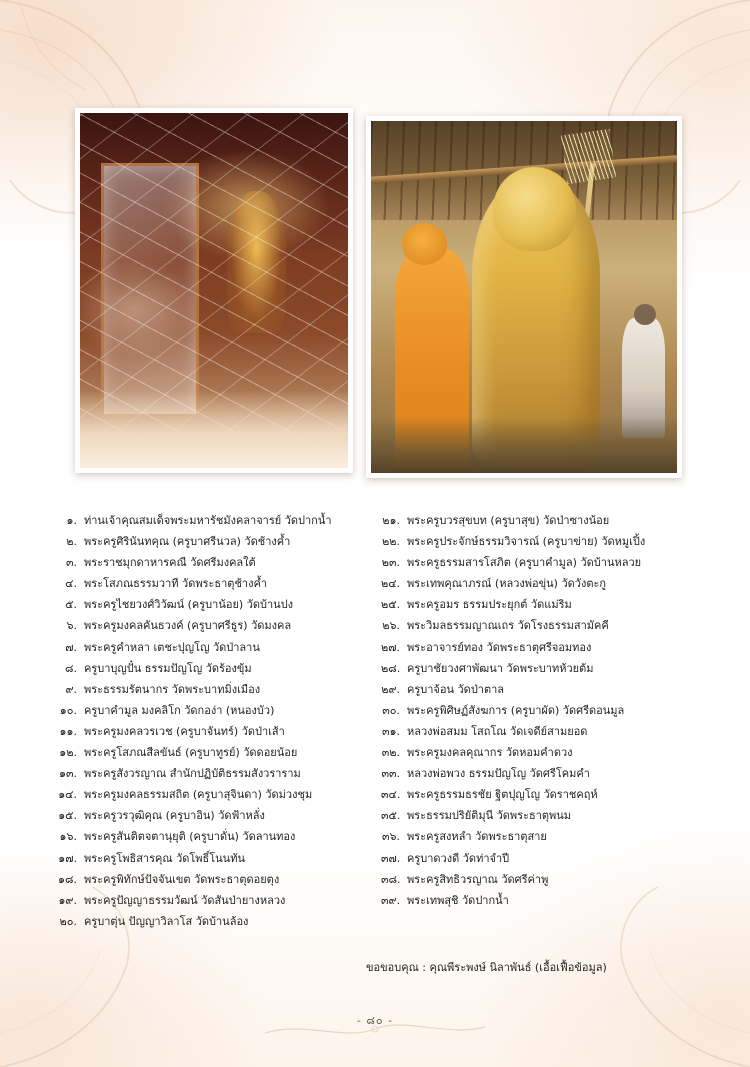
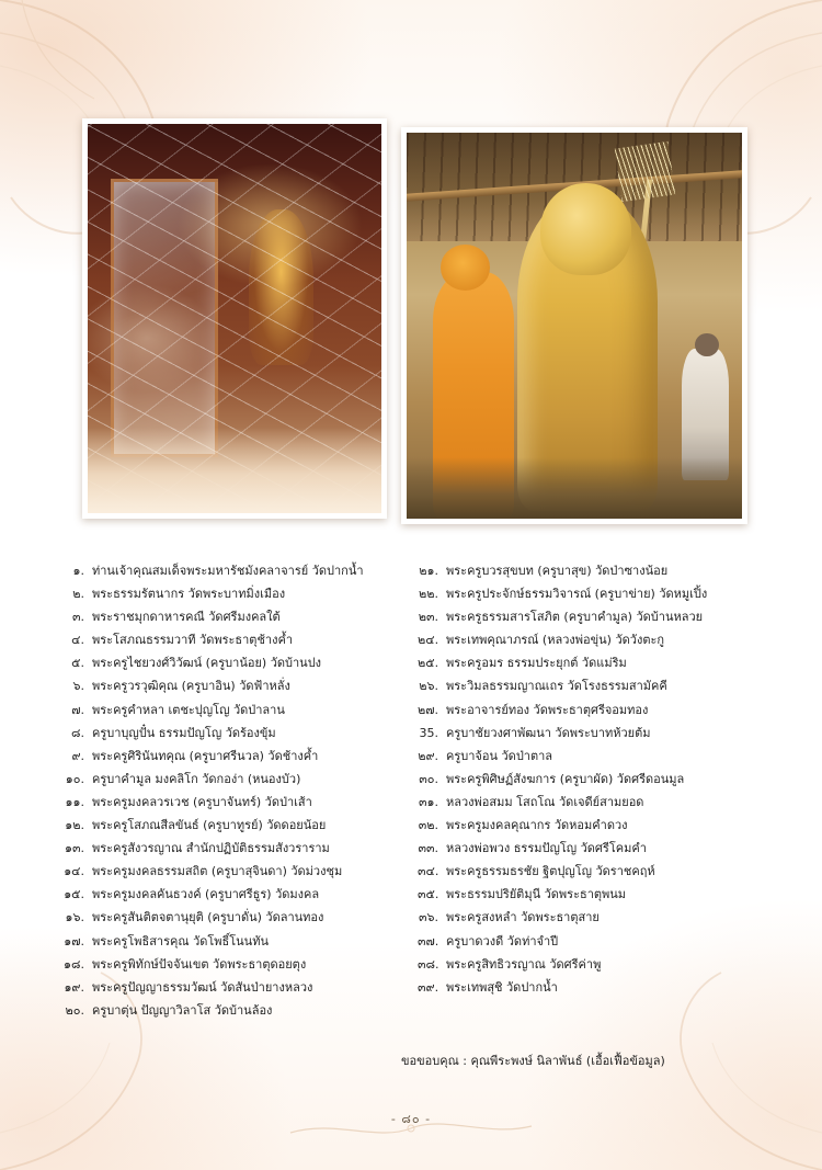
  ๑.
  ท่านเจ้าคุณสมเด็จพระมหารัชมังคลาจารย์ วัดปากน้ำ
  ๒.
- พระครูศิรินันทคุณ (ครูบาศรีนวล) วัดช้างค้ำ
+ พระธรรมรัตนากร วัดพระบาทมิ่งเมือง
  ๓.
  พระราชมุกดาหารคณี วัดศรีมงคลใต้
  ๔.
  พระโสภณธรรมวาที วัดพระธาตุช้างค้ำ
  ๕.
  พระครูไชยวงศ์วิวัฒน์ (ครูบาน้อย) วัดบ้านปง
  ๖.
- พระครูมงคลคันธวงค์ (ครูบาศรีธูร) วัดมงคล
+ พระครูวรวุฒิคุณ (ครูบาอิน) วัดฟ้าหลั่ง
  ๗.
  พระครูคำหลา เตชะปุญโญ วัดป่าลาน
  ๘.
  ครูบาบุญปั๋น ธรรมปัญโญ วัดร้องขุ้ม
  ๙.
- พระธรรมรัตนากร วัดพระบาทมิ่งเมือง
+ พระครูศิรินันทคุณ (ครูบาศรีนวล) วัดช้างค้ำ
  ๑๐.
  ครูบาคำมูล มงคลิโก วัดกอง่า (หนองบัว)
  ๑๑.
  พระครูมงคลวรเวช (ครูบาจันทร์) วัดป่าเส้า
  ๑๒.
  พระครูโสภณสีลขันธ์ (ครูบาทูรย์) วัดดอยน้อย
  ๑๓.
  พระครูสังวรญาณ สำนักปฏิบัติธรรมสังวราราม
  ๑๔.
  พระครูมงคลธรรมสถิต (ครูบาสุจินดา) วัดม่วงชุม
  ๑๕.
- พระครูวรวุฒิคุณ (ครูบาอิน) วัดฟ้าหลั่ง
+ พระครูมงคลคันธวงค์ (ครูบาศรีธูร) วัดมงคล
  ๑๖.
  พระครูสันติตจตานุยุติ (ครูบาดั่น) วัดลานทอง
  ๑๗.
  พระครูโพธิสารคุณ วัดโพธิ์โนนทัน
  ๑๘.
  พระครูพิทักษ์ปัจจันเขต วัดพระธาตุดอยตุง
  ๑๙.
  พระครูปัญญาธรรมวัฒน์ วัดสันป่ายางหลวง
  ๒๐.
  ครูบาตุ่น ปัญญาวิลาโส วัดบ้านล้อง
  ๒๑.
  พระครูบวรสุขบท (ครูบาสุข) วัดป่าซางน้อย
  ๒๒.
  พระครูประจักษ์ธรรมวิจารณ์ (ครูบาข่าย) วัดหมูเปิ้ง
  ๒๓.
  พระครูธรรมสารโสภิต (ครูบาคำมูล) วัดบ้านหลวย
  ๒๔.
  พระเทพคุณาภรณ์ (หลวงพ่อขุ่น) วัดวังตะกู
  ๒๕.
  พระครูอมร ธรรมประยุกต์ วัดแม่ริม
  ๒๖.
  พระวิมลธรรมญาณเถร วัดโรงธรรมสามัคคี
  ๒๗.
  พระอาจารย์ทอง วัดพระธาตุศรีจอมทอง
- ๒๘.
+ 35.
  ครูบาชัยวงศาพัฒนา วัดพระบาทห้วยต้ม
  ๒๙.
  ครูบาจ้อน วัดป่าตาล
  ๓๐.
  พระครูพิศิษฏ์สังฆการ (ครูบาผัด) วัดศรีดอนมูล
  ๓๑.
  หลวงพ่อสมม โสถโณ วัดเจดีย์สามยอด
  ๓๒.
  พระครูมงคลคุณากร วัดหอมคำดวง
  ๓๓.
  หลวงพ่อพวง ธรรมปัญโญ วัดศรีโคมคำ
  ๓๔.
  พระครูธรรมธรชัย ฐิตปุญโญ วัดราชคฤห์
  ๓๕.
  พระธรรมปริยัติมุนี วัดพระธาตุพนม
  ๓๖.
  พระครูสงหลำ วัดพระธาตุสาย
  ๓๗.
  ครูบาดวงดี วัดท่าจำปี
  ๓๘.
  พระครูสิทธิวรญาณ วัดศรีค่าพู
  ๓๙.
  พระเทพสุชิ วัดปากน้ำ
  ขอขอบคุณ : คุณพีระพงษ์ นิลาพันธ์ (เอื้อเฟื้อข้อมูล)
  - ๘๐ -
